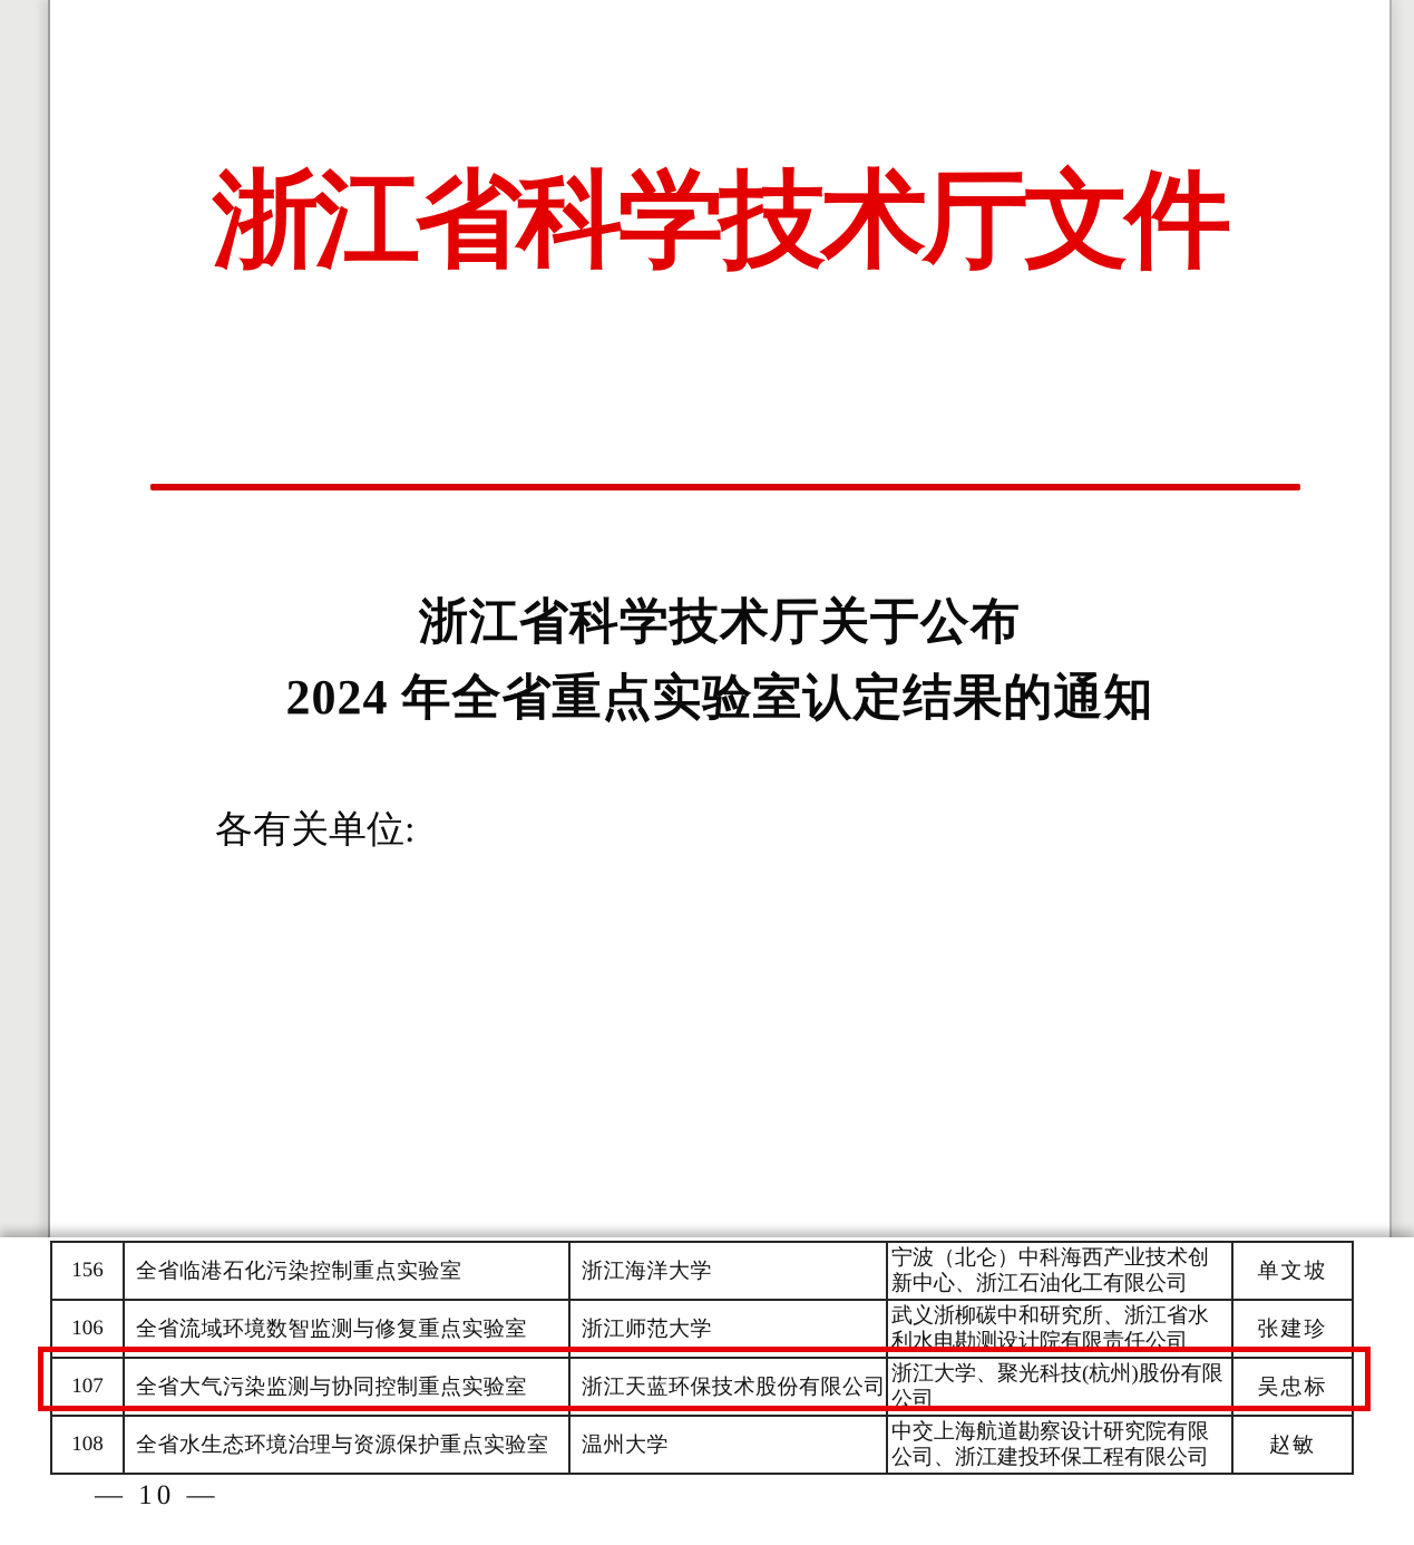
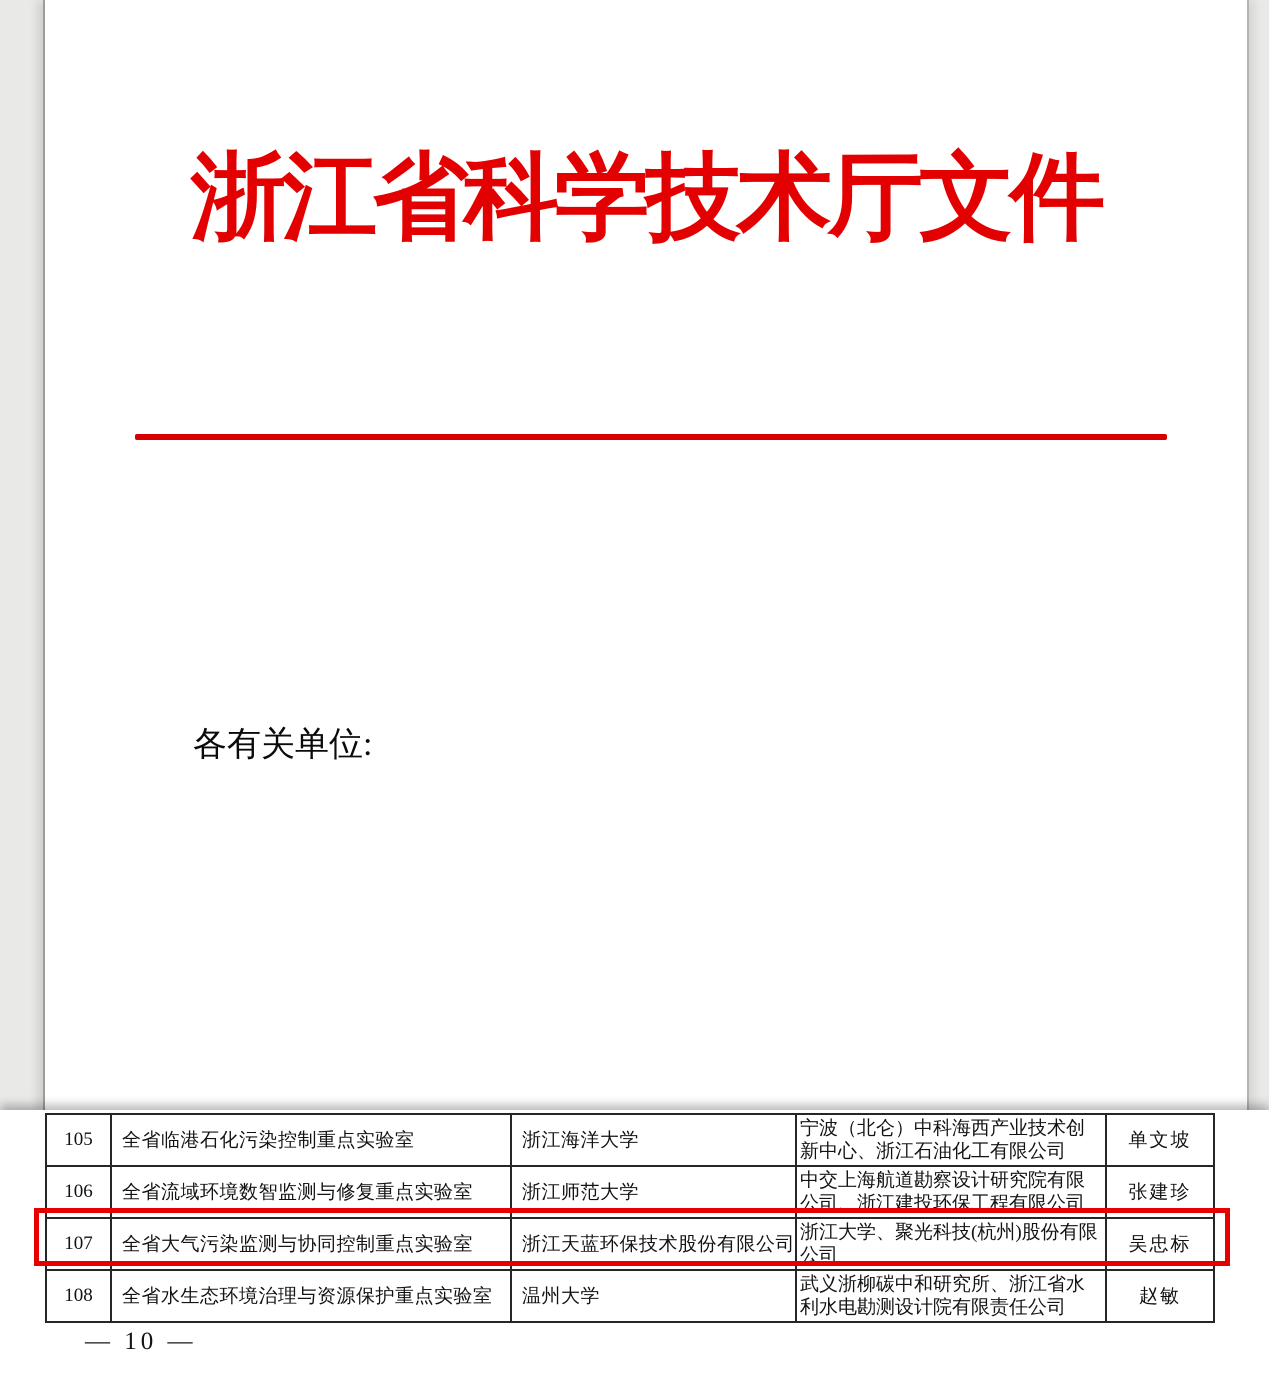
  浙江省科学技术厅文件
- 浙江省科学技术厅关于公布
- 2024 年全省重点实验室认定结果的通知
  各有关单位:
- 156	全省临港石化污染控制重点实验室	浙江海洋大学	宁波（北仑）中科海西产业技术创新中心、浙江石油化工有限公司	单文坡
+ 105	全省临港石化污染控制重点实验室	浙江海洋大学	宁波（北仑）中科海西产业技术创新中心、浙江石油化工有限公司	单文坡
- 106	全省流域环境数智监测与修复重点实验室	浙江师范大学	武义浙柳碳中和研究所、浙江省水利水电勘测设计院有限责任公司	张建珍
+ 106	全省流域环境数智监测与修复重点实验室	浙江师范大学	中交上海航道勘察设计研究院有限公司、浙江建投环保工程有限公司	张建珍
  107	全省大气污染监测与协同控制重点实验室	浙江天蓝环保技术股份有限公司	浙江大学、聚光科技(杭州)股份有限公司	吴忠标
- 108	全省水生态环境治理与资源保护重点实验室	温州大学	中交上海航道勘察设计研究院有限公司、浙江建投环保工程有限公司	赵敏
+ 108	全省水生态环境治理与资源保护重点实验室	温州大学	武义浙柳碳中和研究所、浙江省水利水电勘测设计院有限责任公司	赵敏
  — 10 —
